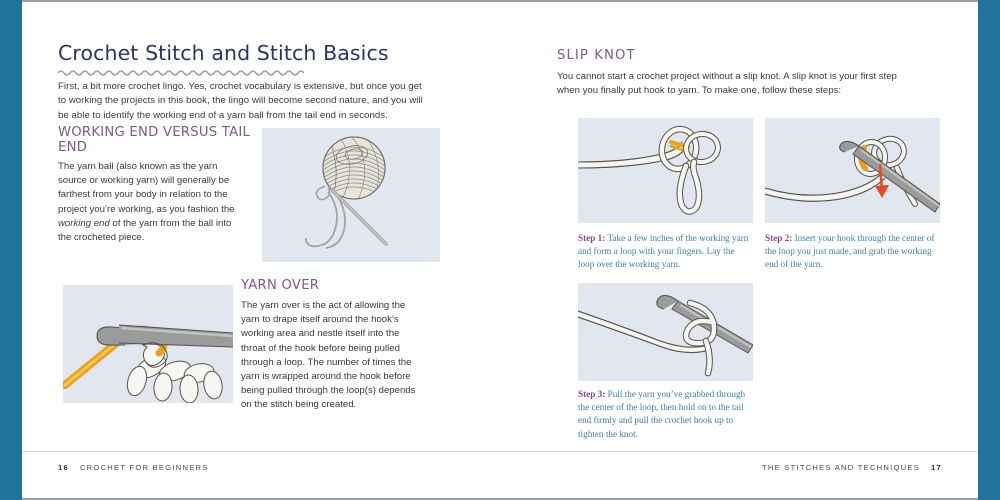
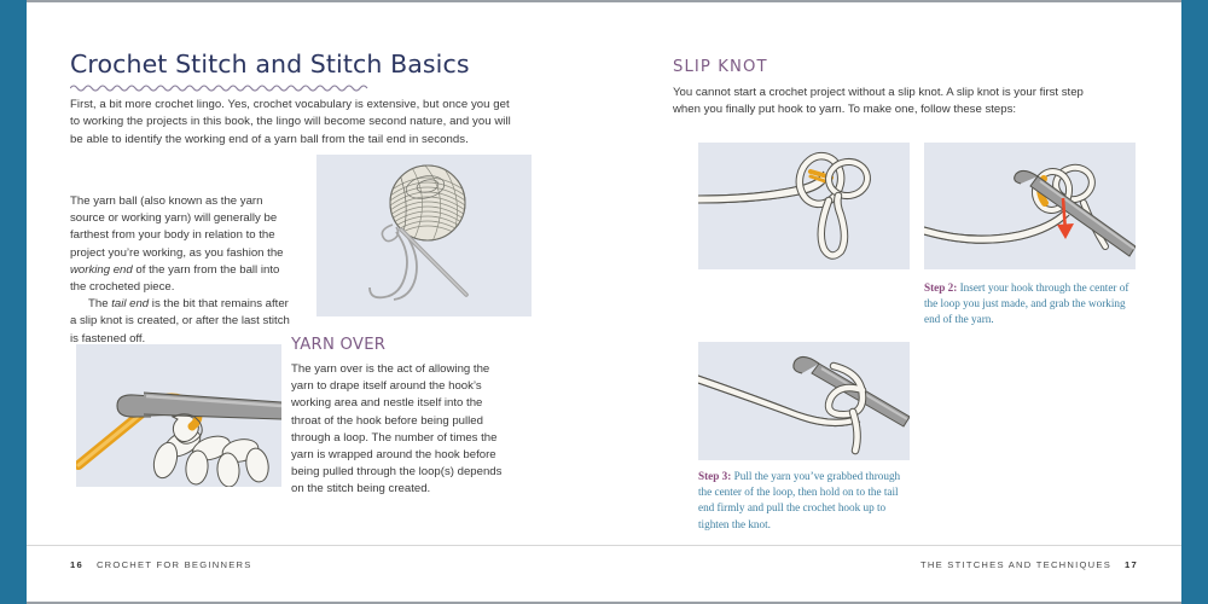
  Crochet Stitch and Stitch Basics
  First, a bit more crochet lingo. Yes, crochet vocabulary is extensive, but once you get to working the projects in this book, the lingo will become second nature, and you will be able to identify the working end of a yarn ball from the tail end in seconds.
- WORKING END VERSUS TAIL END
  The yarn ball (also known as the yarn source or working yarn) will generally be farthest from your body in relation to the project you’re working, as you fashion the working end of the yarn from the ball into the crocheted piece.
+ The tail end is the bit that remains after a slip knot is created, or after the last stitch is fastened off.
  YARN OVER
  The yarn over is the act of allowing the yarn to drape itself around the hook’s working area and nestle itself into the throat of the hook before being pulled through a loop. The number of times the yarn is wrapped around the hook before being pulled through the loop(s) depends on the stitch being created.
  16 CROCHET FOR BEGINNERS
  SLIP KNOT
  You cannot start a crochet project without a slip knot. A slip knot is your first step when you finally put hook to yarn. To make one, follow these steps:
  THE STITCHES AND TECHNIQUES 17
- Step 1: Take a few inches of the working yarn and form a loop with your fingers. Lay the loop over the working yarn.
  Step 2: Insert your hook through the center of the loop you just made, and grab the working end of the yarn.
  Step 3: Pull the yarn you’ve grabbed through the center of the loop, then hold on to the tail end firmly and pull the crochet hook up to tighten the knot.
